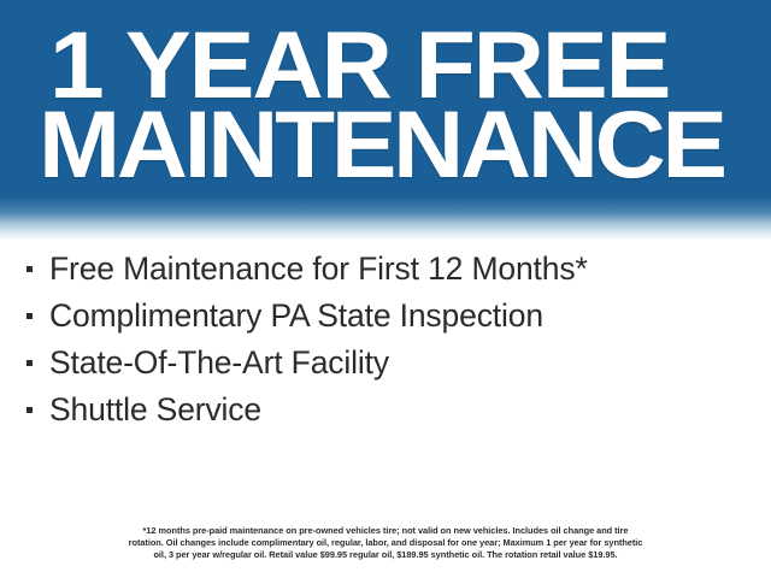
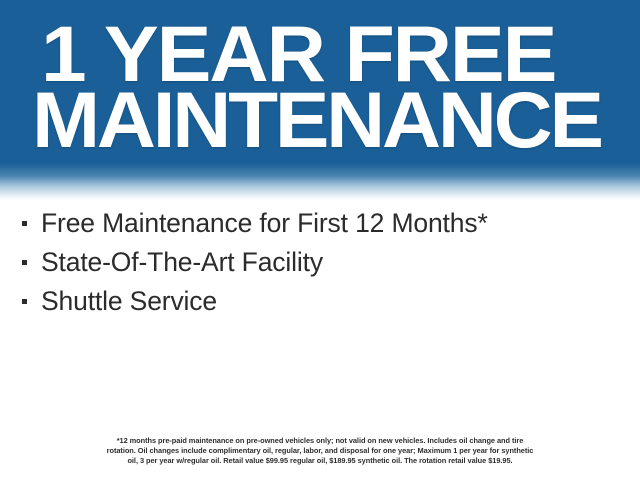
  1 YEAR FREE
  MAINTENANCE
  Free Maintenance for First 12 Months*
- Complimentary PA State Inspection
  State-Of-The-Art Facility
  Shuttle Service
- *12 months pre-paid maintenance on pre-owned vehicles tire; not valid on new vehicles. Includes oil change and tire
+ *12 months pre-paid maintenance on pre-owned vehicles only; not valid on new vehicles. Includes oil change and tire
  rotation. Oil changes include complimentary oil, regular, labor, and disposal for one year; Maximum 1 per year for synthetic
  oil, 3 per year w/regular oil. Retail value $99.95 regular oil, $189.95 synthetic oil. The rotation retail value $19.95.
